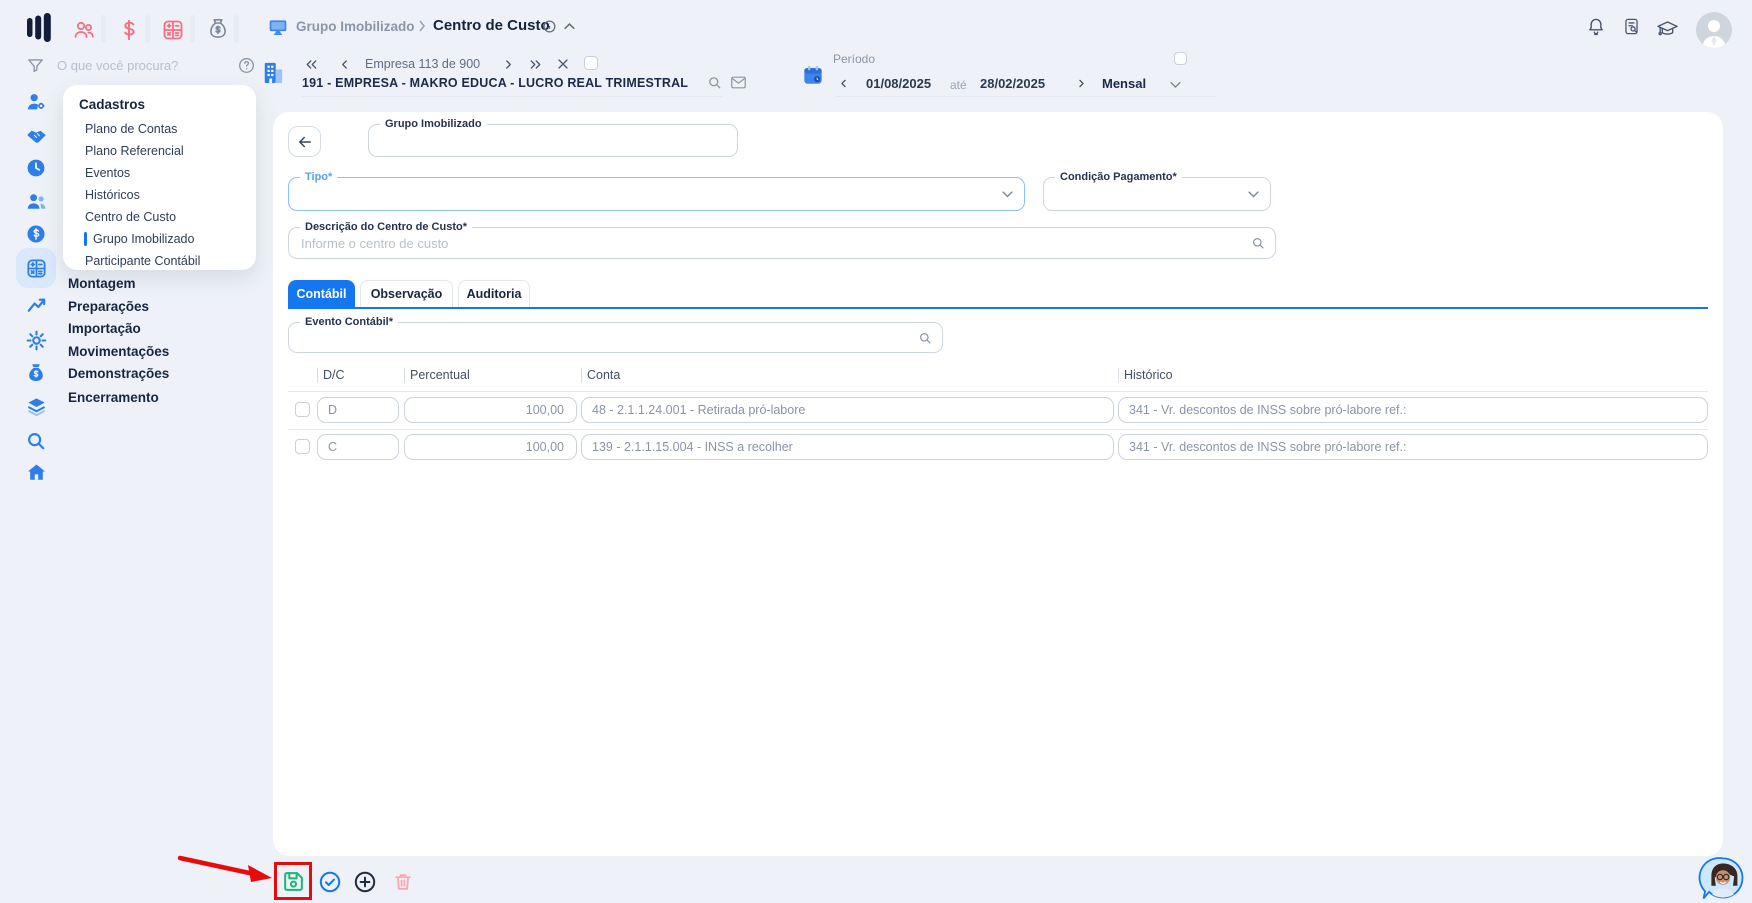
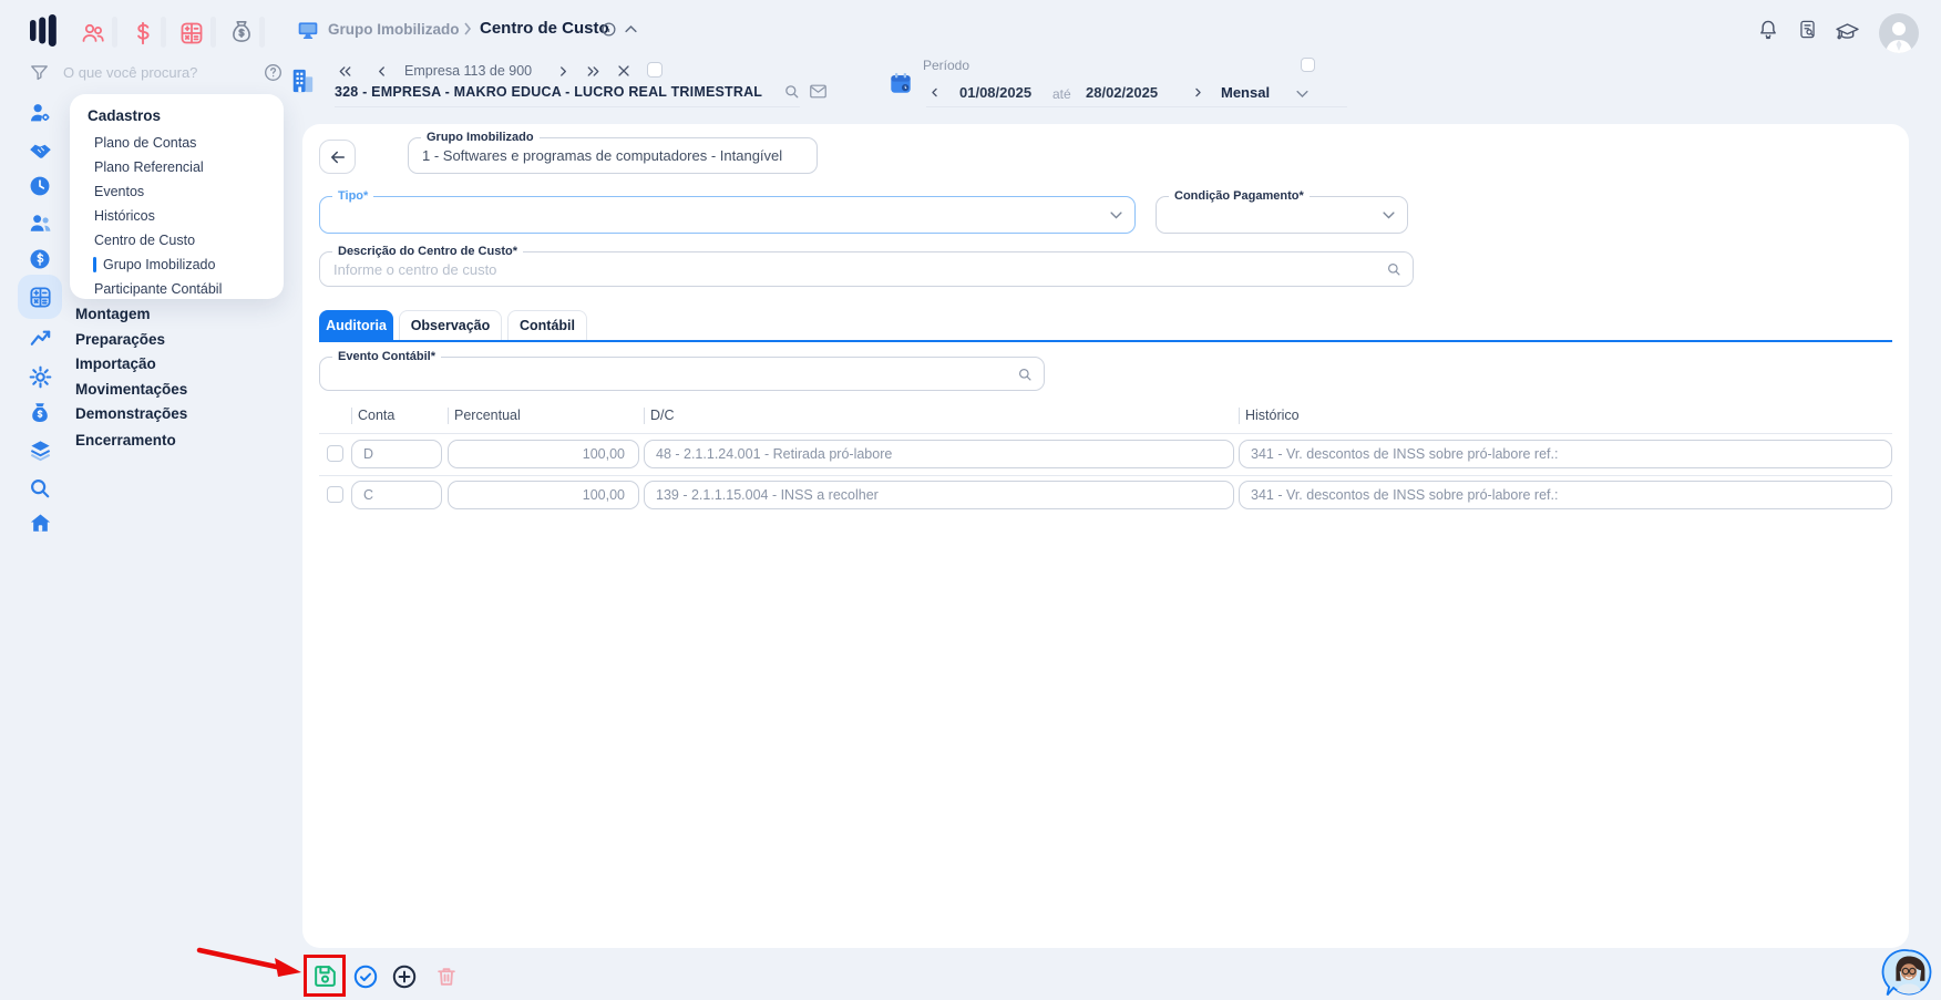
  O que você procura?
  Cadastros
  Plano de Contas
  Plano Referencial
  Eventos
  Históricos
  Centro de Custo
  Grupo Imobilizado
  Participante Contábil
  Montagem
  Preparações
  Importação
  Movimentações
  Demonstrações
  Encerramento
  Grupo Imobilizado
  Centro de Custo
  Empresa 113 de 900
- 191 - EMPRESA - MAKRO EDUCA - LUCRO REAL TRIMESTRAL
+ 328 - EMPRESA - MAKRO EDUCA - LUCRO REAL TRIMESTRAL
  Período
  01/08/2025
  até
  28/02/2025
  Mensal
  Grupo Imobilizado
+ 1 - Softwares e programas de computadores - Intangível
  Tipo*
  Condição Pagamento*
  Descrição do Centro de Custo*
  Informe o centro de custo
- Contábil
+ Auditoria
  Observação
- Auditoria
+ Contábil
  Evento Contábil*
- D/C
+ Conta
  Percentual
- Conta
+ D/C
  Histórico
  D
  100,00
  48 - 2.1.1.24.001 - Retirada pró-labore
  341 - Vr. descontos de INSS sobre pró-labore ref.:
  C
  100,00
  139 - 2.1.1.15.004 - INSS a recolher
  341 - Vr. descontos de INSS sobre pró-labore ref.:
